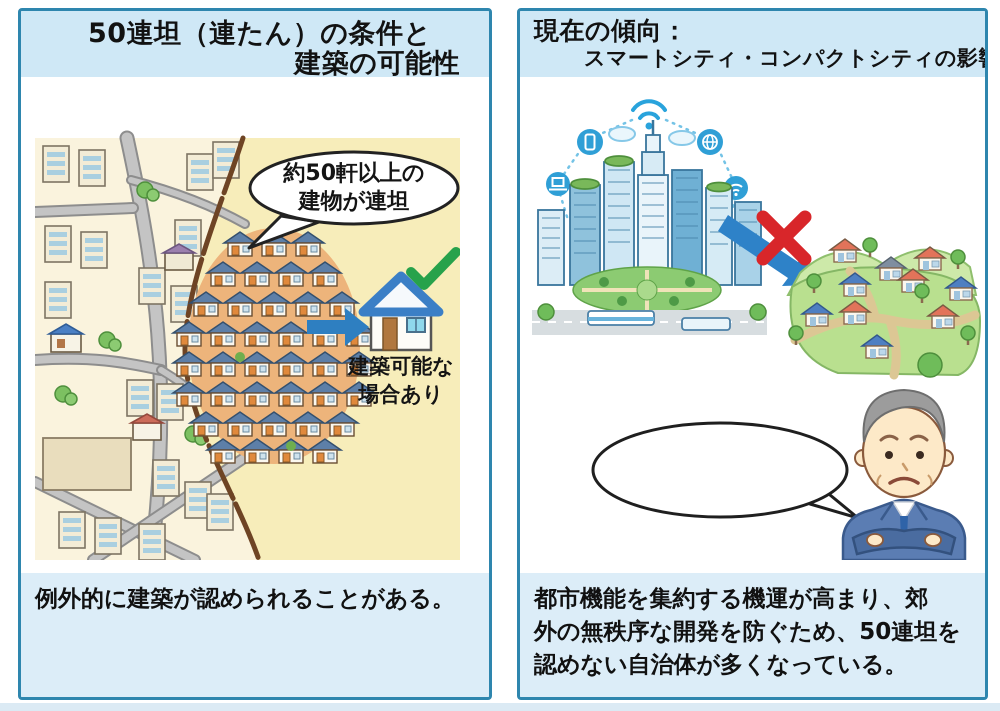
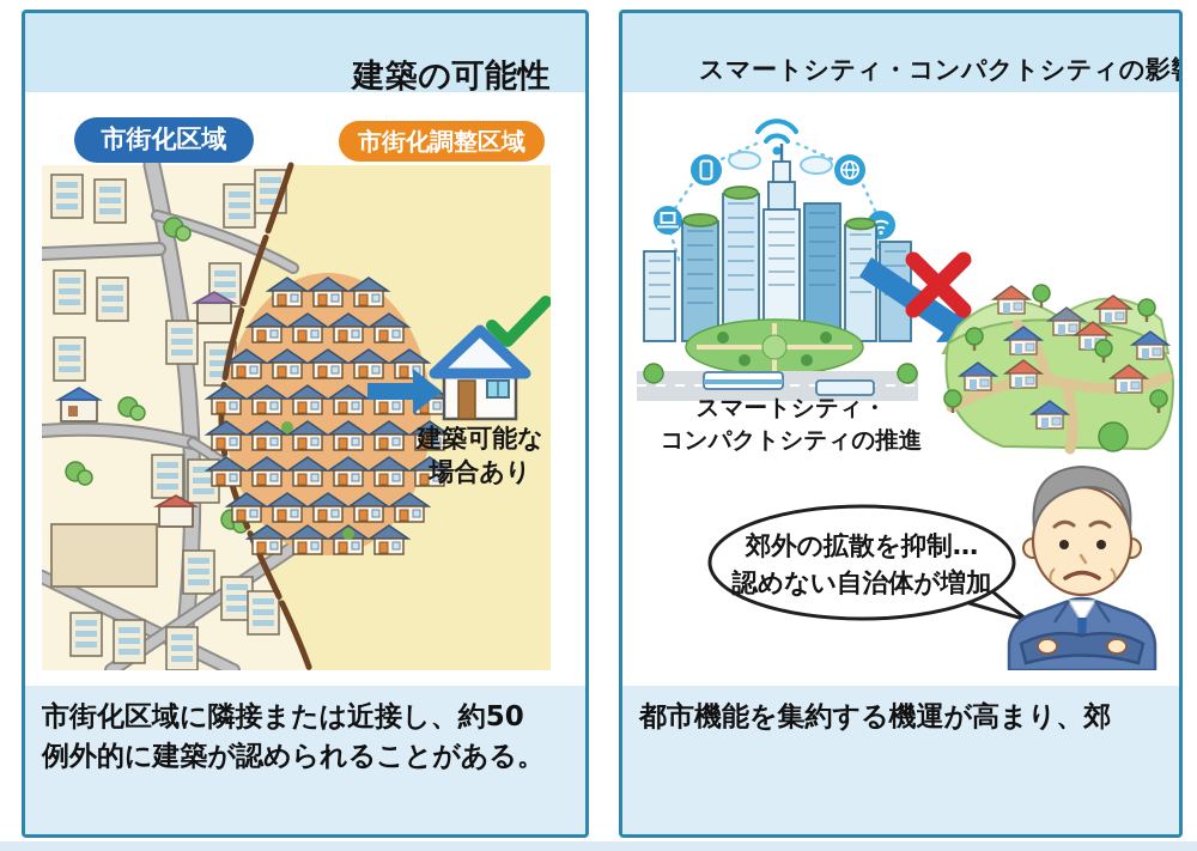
- 50連坦（連たん）の条件と
  建築の可能性
- 約50軒以上の
- 建物が連坦
  建築可能な
  場合あり
+ 市街化区域
+ 市街化調整区域
+ 市街化区域に隣接または近接し、約50
  例外的に建築が認められることがある。
- 現在の傾向：
  スマートシティ・コンパクトシティの影
+ スマートシティ・
+ コンパクトシティの推進
+ 郊外の拡散を抑制…
+ 認めない自治体が増加
  都市機能を集約する機運が高まり、郊
- 外の無秩序な開発を防ぐため、50連坦を
- 認めない自治体が多くなっている。
